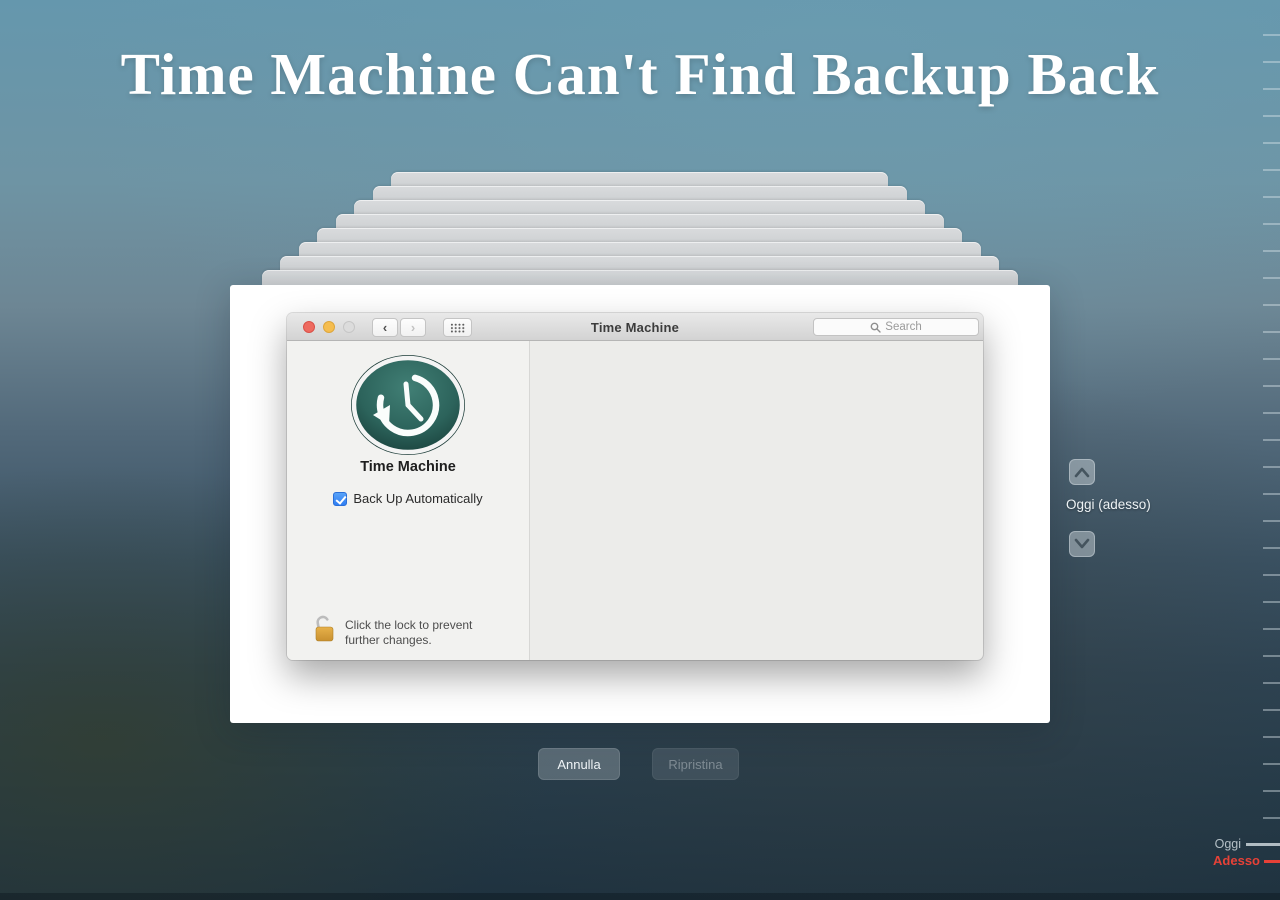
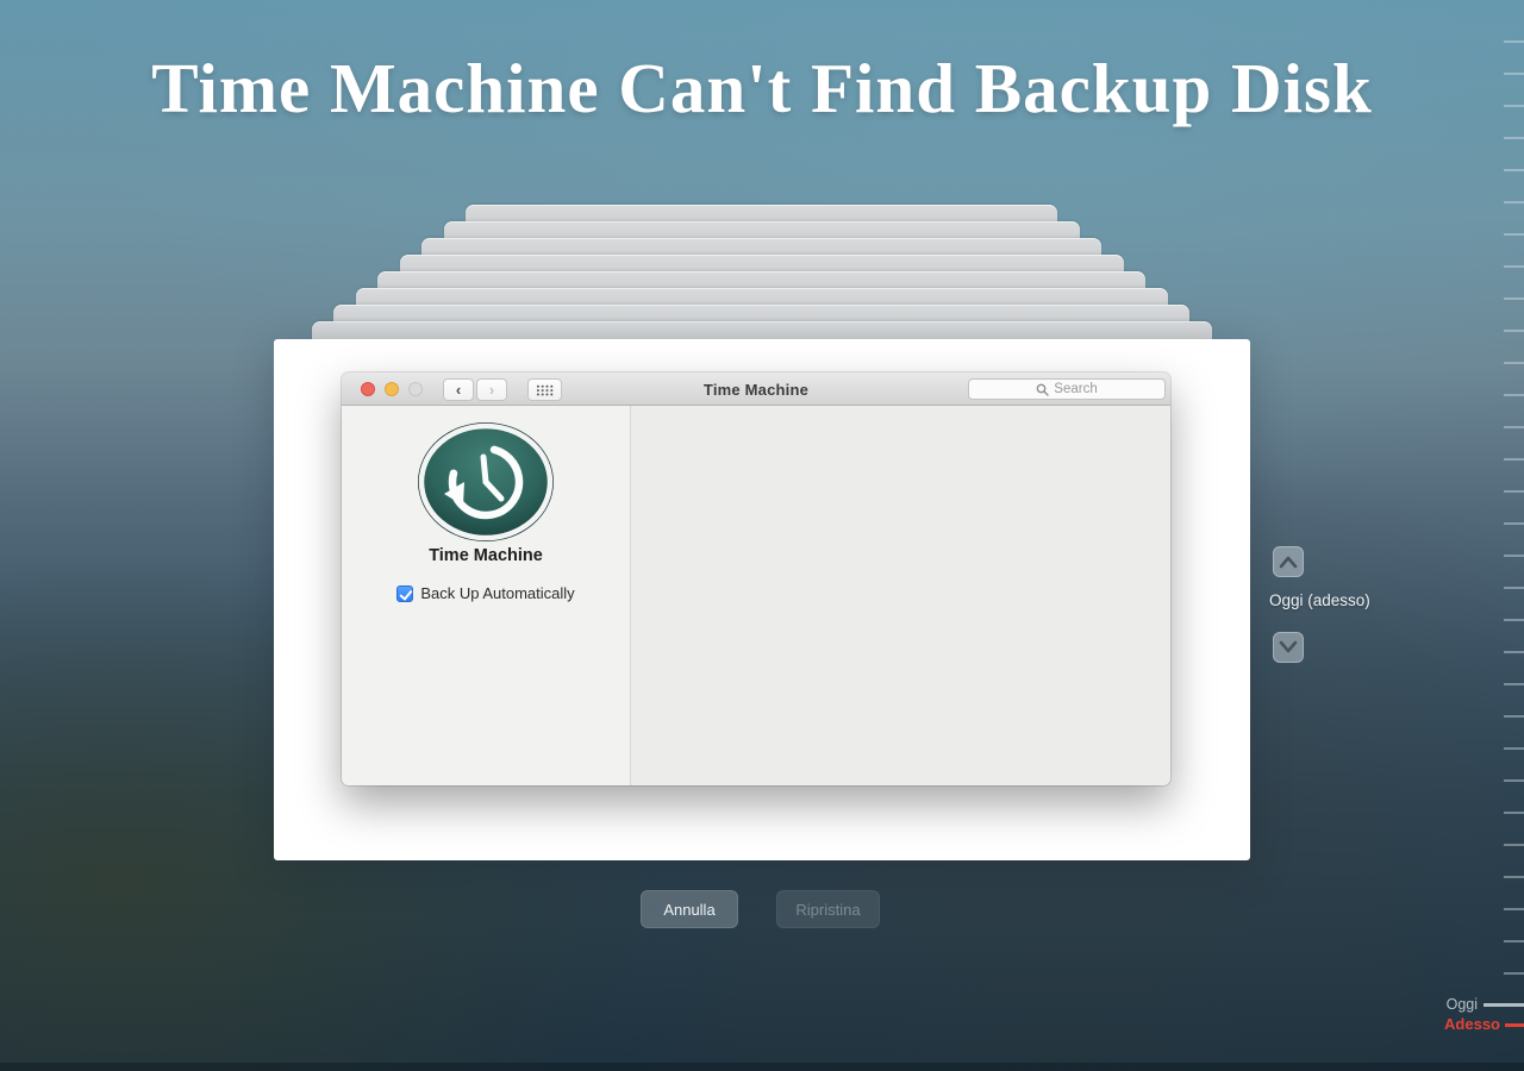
- Time Machine Can't Find Backup Back
+ Time Machine Can't Find Backup Disk
  ‹
  ›
  Time Machine
  Search
  Time Machine
  Back Up Automatically
- Click the lock to prevent
- further changes.
  Oggi (adesso)
  Annulla
  Ripristina
  Oggi
  Adesso
